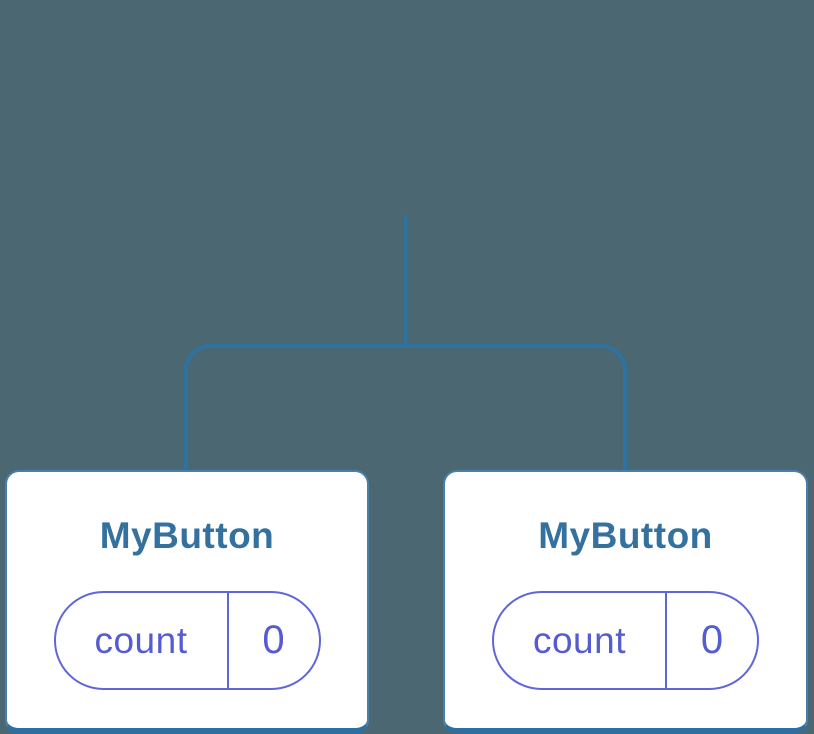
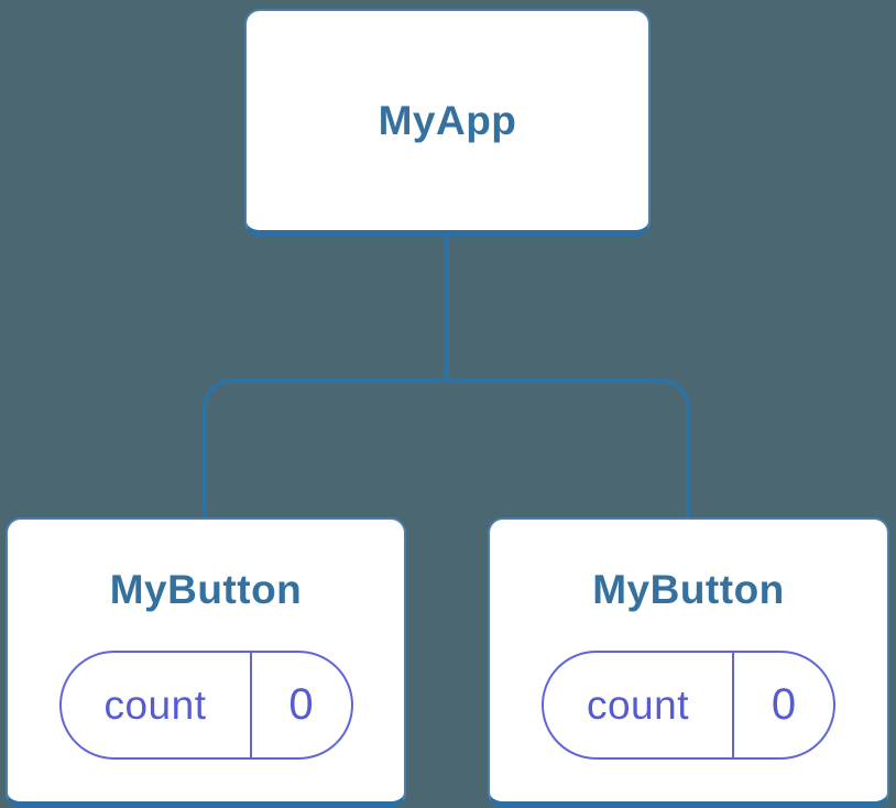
+ MyApp
  MyButton
  count
  0
  MyButton
  count
  0
